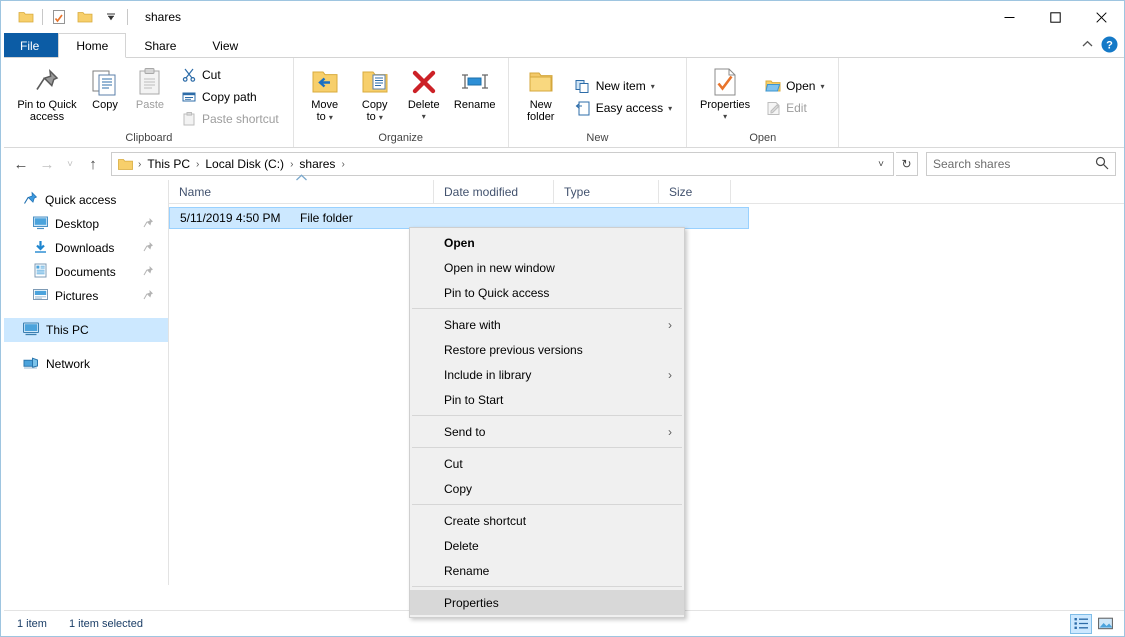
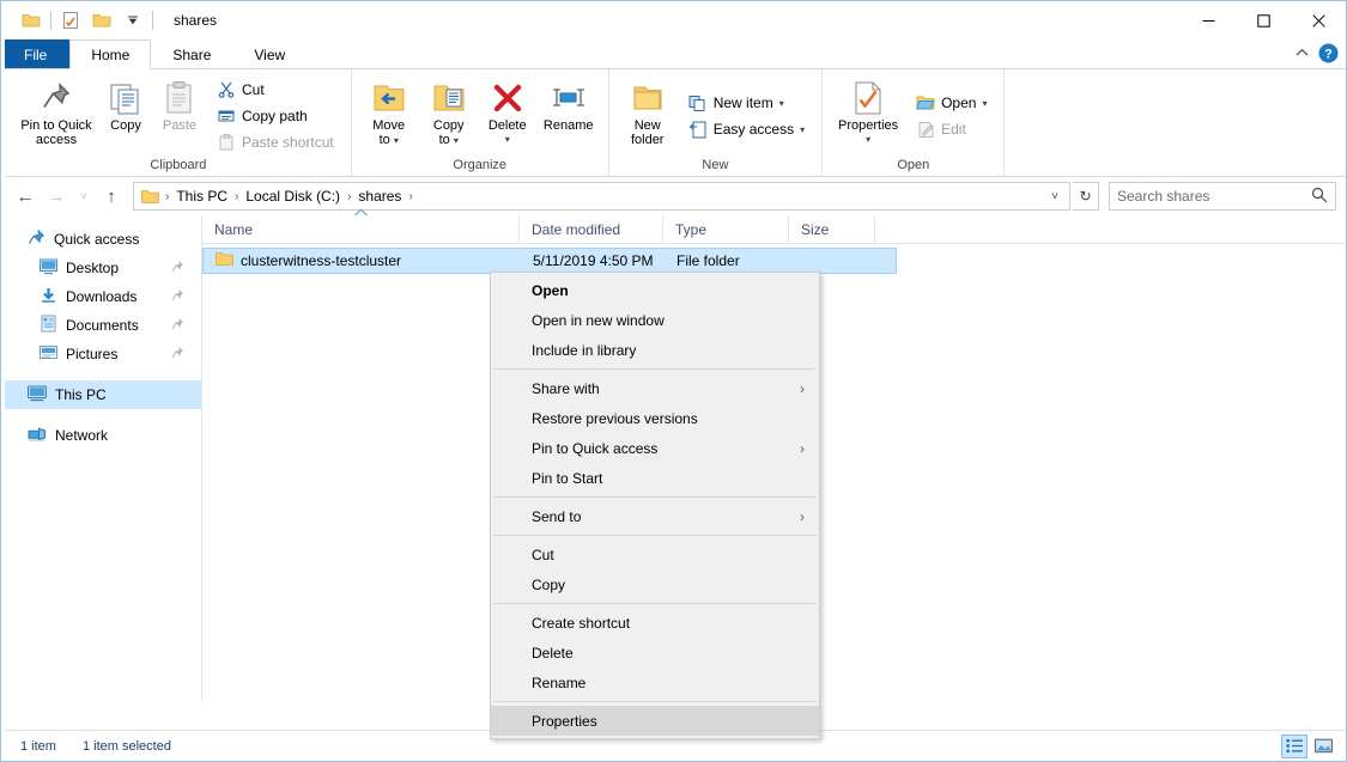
  shares
  File
  Home
  Share
  View
  ?
  Pin to Quick
  access
  Copy
  Paste
  Cut
  Copy path
  Paste shortcut
  Clipboard
  Move
  to ▾
  Copy
  to ▾
  Delete
  ▾
  Rename
  Organize
  New
  folder
  New item
  ▾
  Easy access
  ▾
  New
  Properties
  ▾
  Open
  ▾
  Edit
  Open
  ←
  →
  ˅
  ↑
  ›
  This PC
  ›
  Local Disk (C:)
  ›
  shares
  ›
  ˅
  ↻
  Search shares
  Quick access
  Desktop
  Downloads
  Documents
  Pictures
  This PC
  Network
  Name
  Date modified
  Type
  Size
+ clusterwitness-testcluster
  5/11/2019 4:50 PM
  File folder
  Open
  Open in new window
- Pin to Quick access
+ Include in library
  Share with
  ›
  Restore previous versions
- Include in library
+ Pin to Quick access
  ›
  Pin to Start
  Send to
  ›
  Cut
  Copy
  Create shortcut
  Delete
  Rename
  Properties
  1 item
  1 item selected
